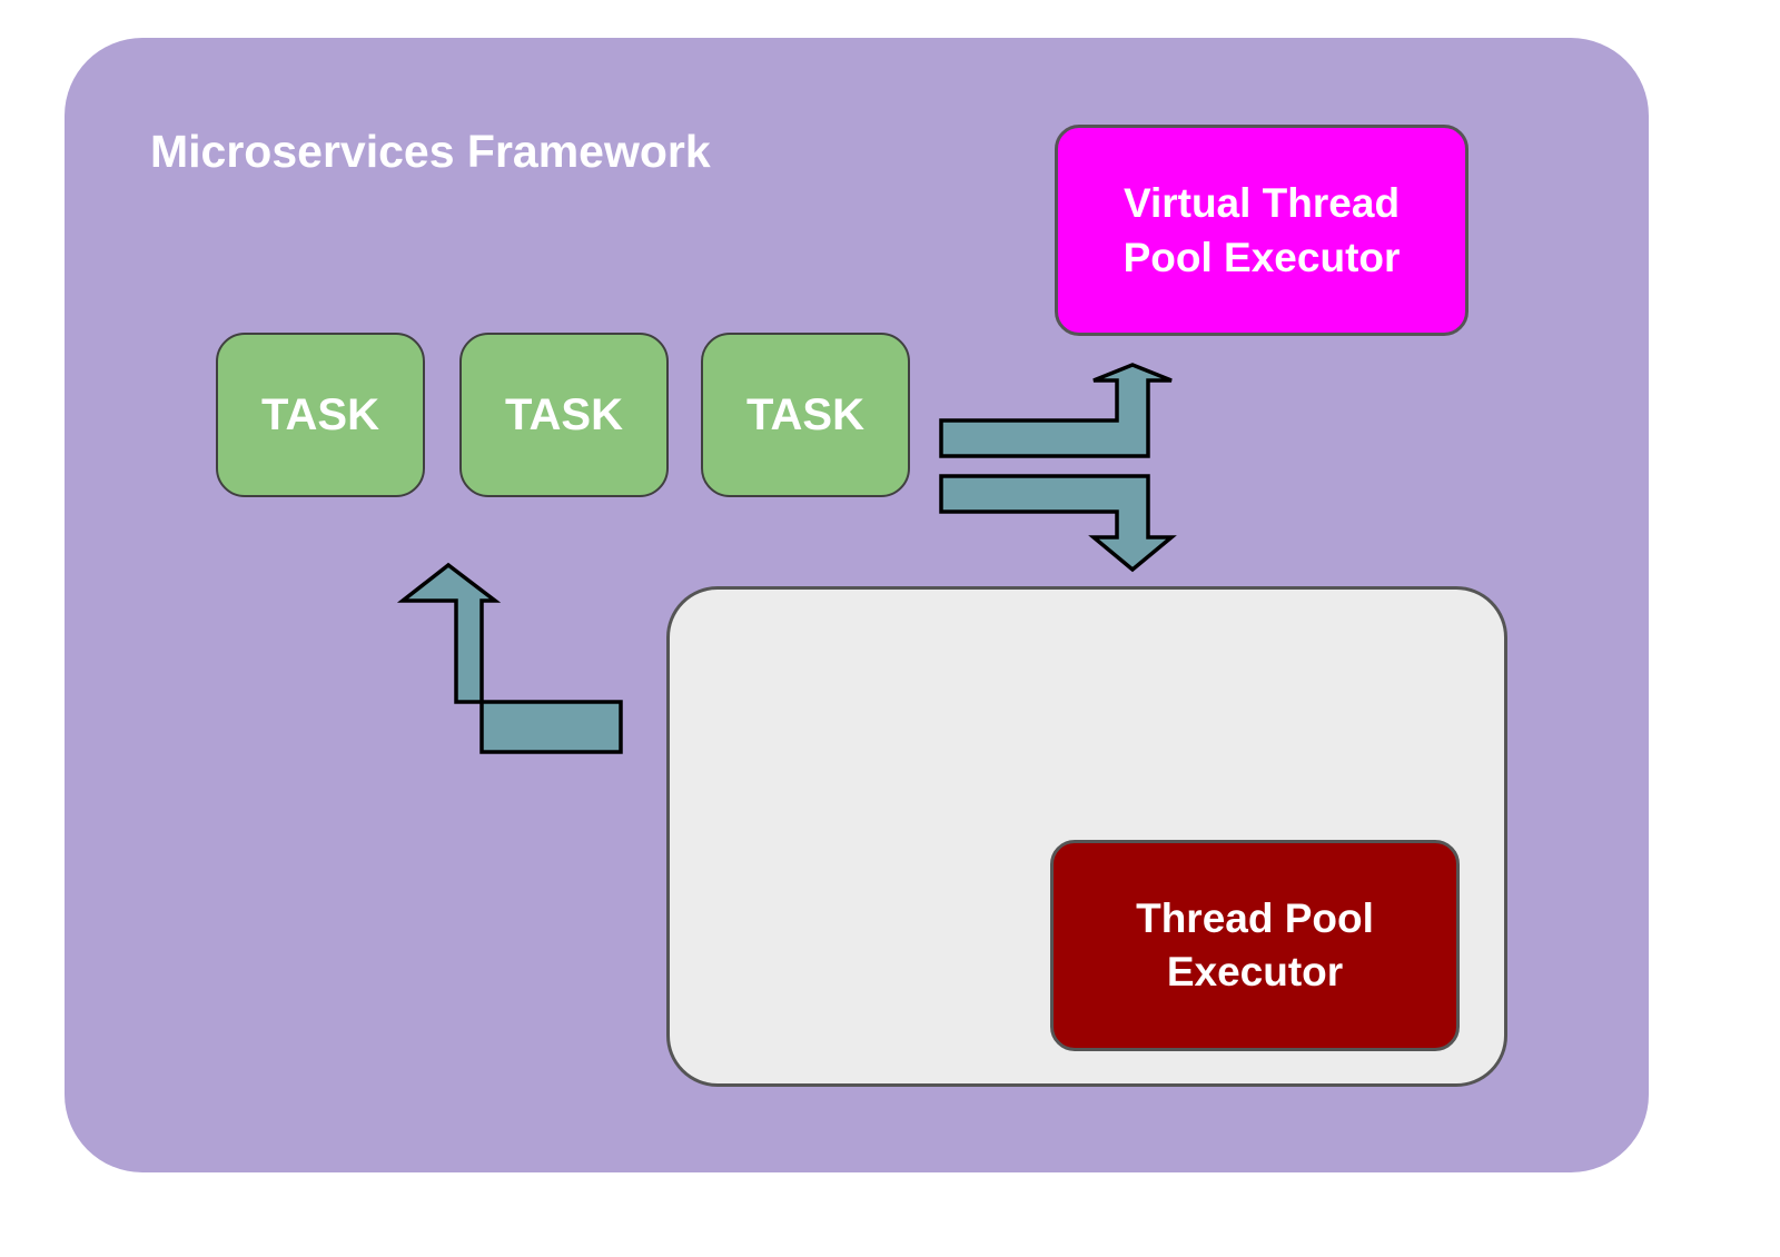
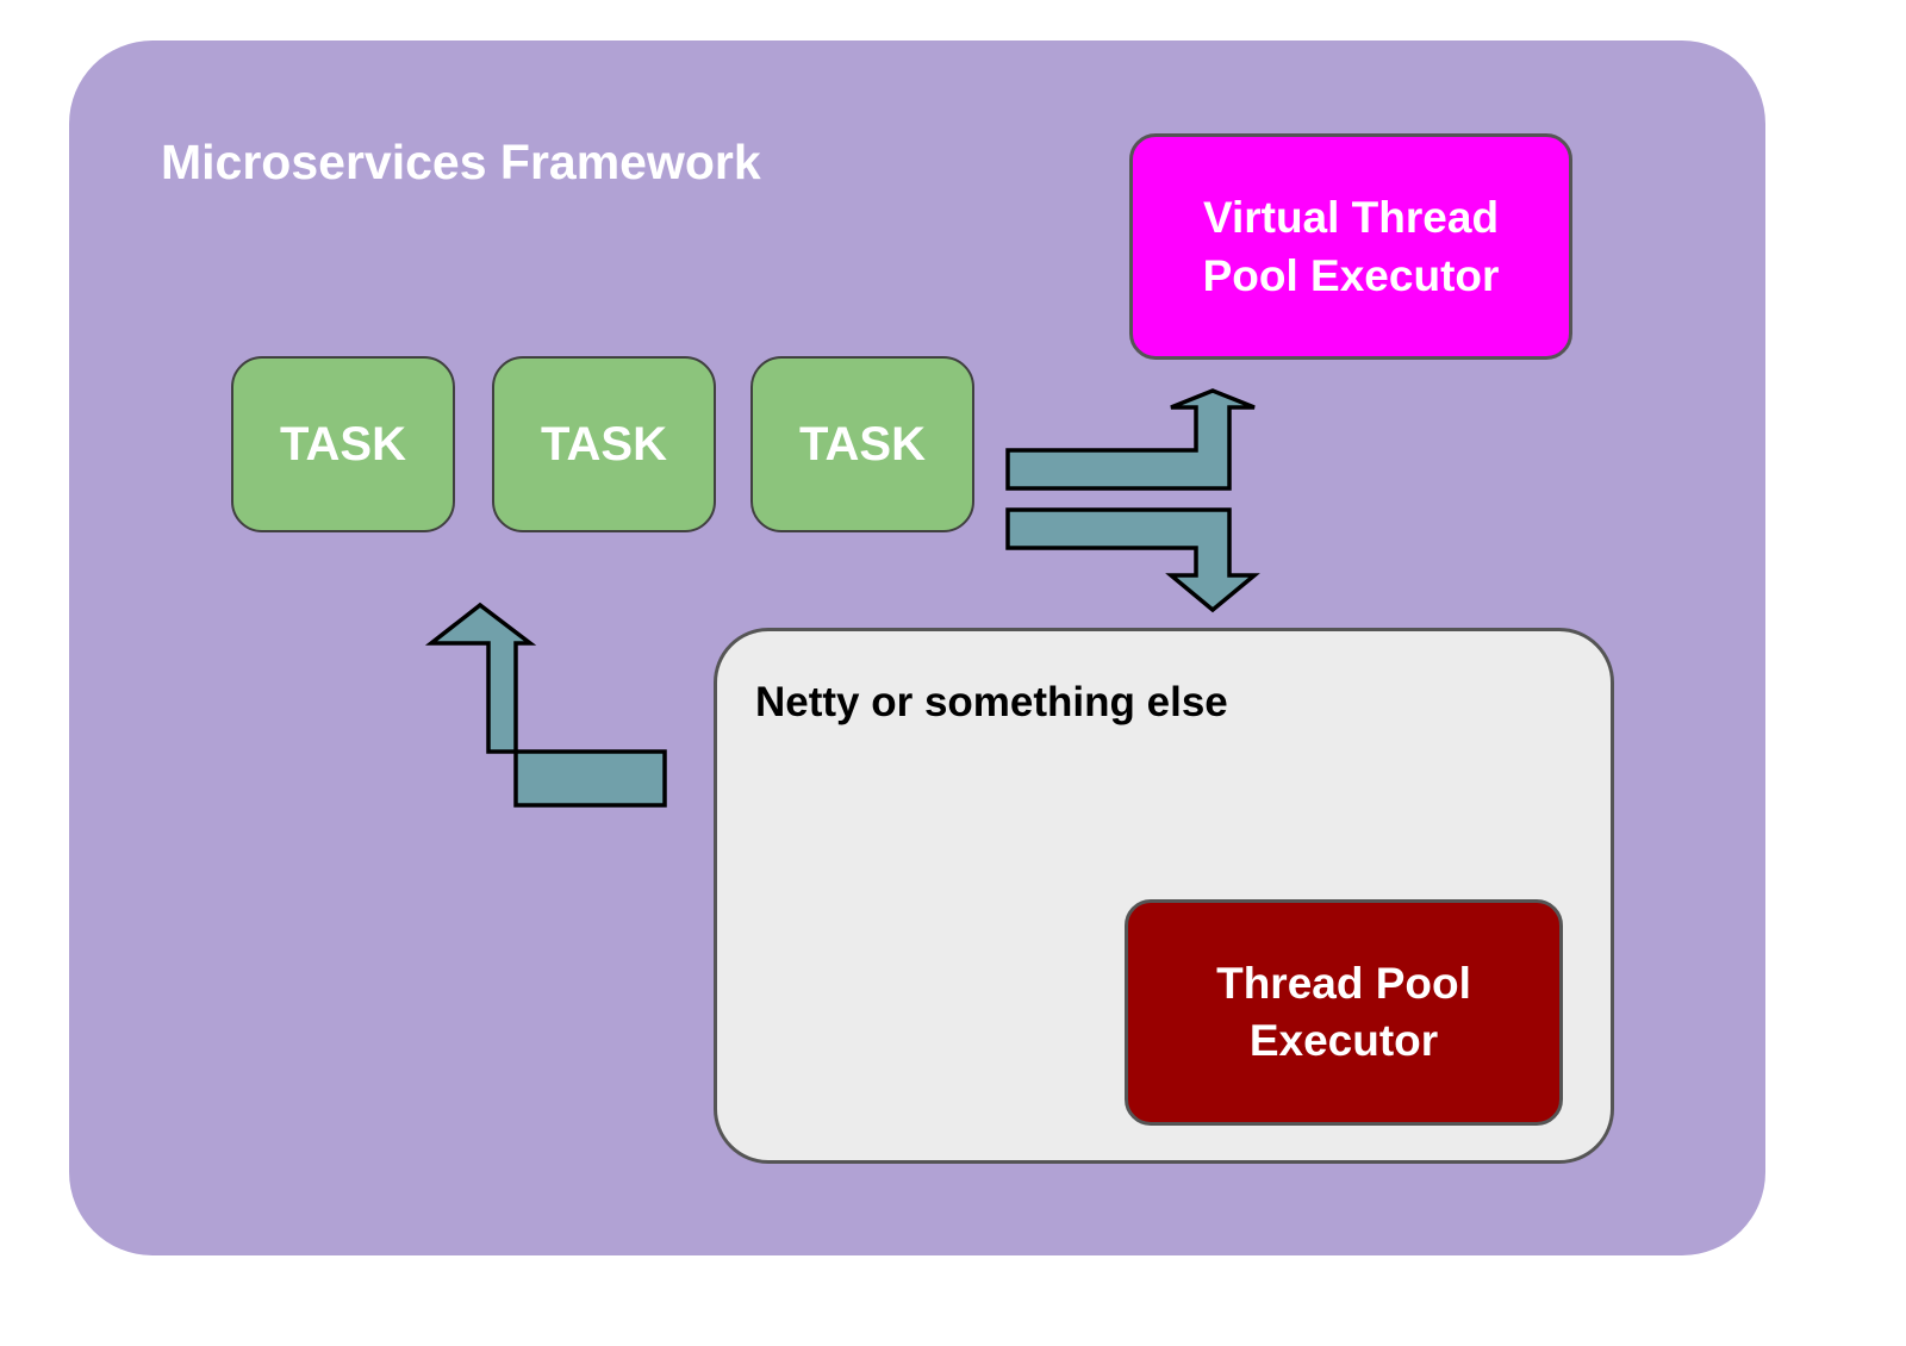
  Microservices Framework
  TASK
  TASK
  TASK
  Virtual Thread
  Pool Executor
+ Netty or something else
  Thread Pool
  Executor
